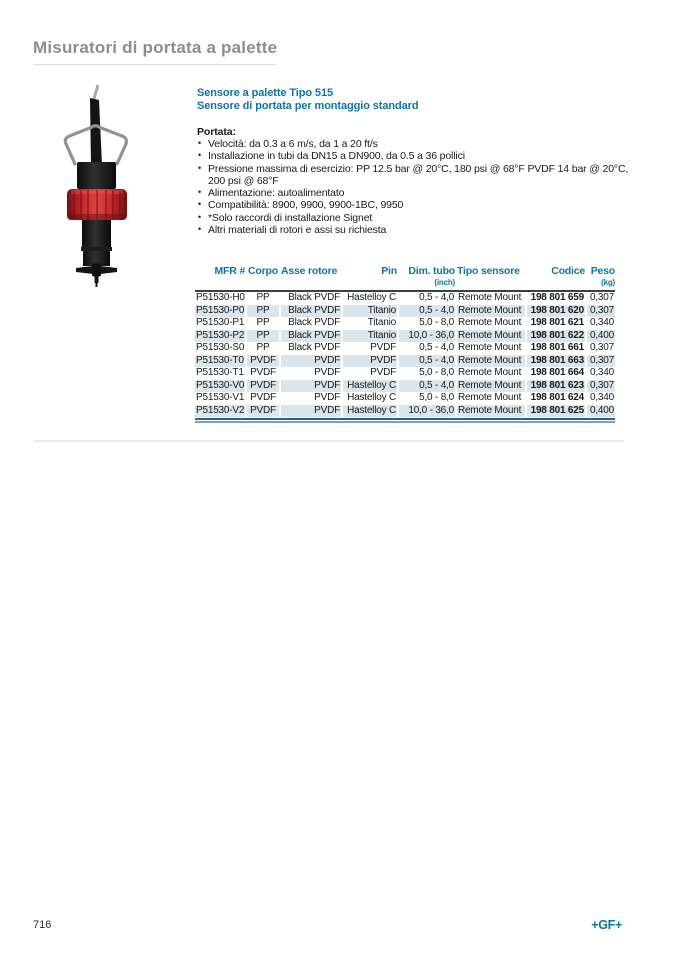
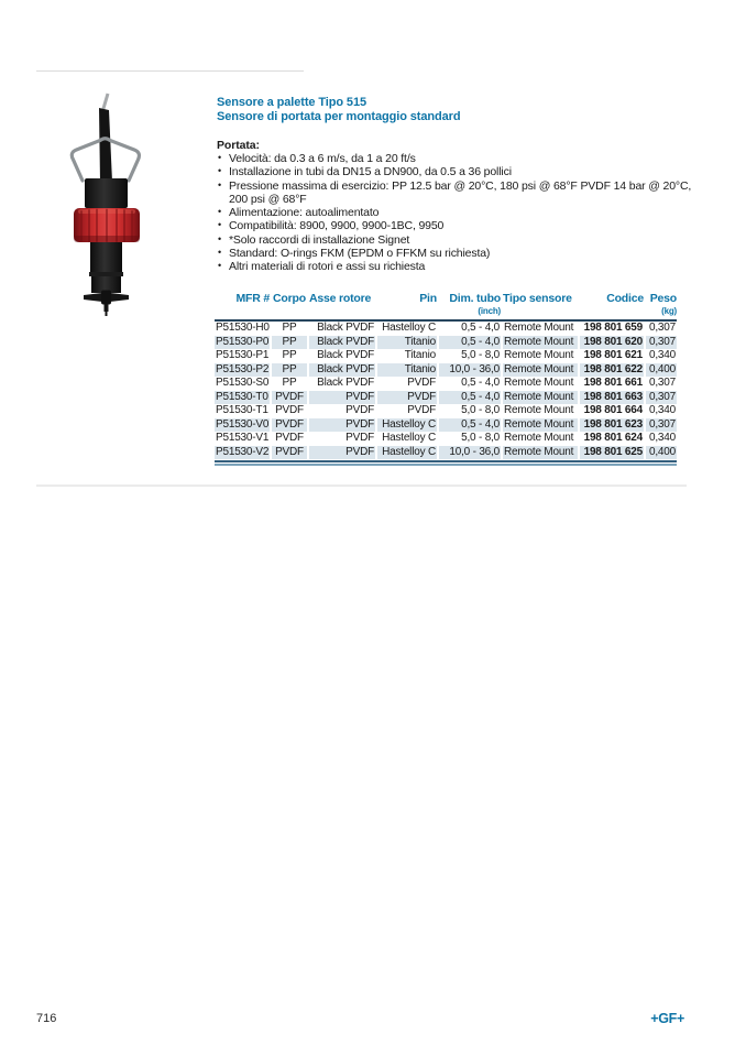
- Misuratori di portata a palette
  Sensore a palette Tipo 515
  Sensore di portata per montaggio standard
  Portata:
  Velocità: da 0.3 a 6 m/s, da 1 a 20 ft/s
  Installazione in tubi da DN15 a DN900, da 0.5 a 36 pollici
  Pressione massima di esercizio: PP 12.5 bar @ 20°C, 180 psi @ 68°F PVDF 14 bar @ 20°C, 200 psi @ 68°F
  Alimentazione: autoalimentato
  Compatibilità: 8900, 9900, 9900-1BC, 9950
  *Solo raccordi di installazione Signet
+ Standard: O-rings FKM (EPDM o FFKM su richiesta)
  Altri materiali di rotori e assi su richiesta
  MFR #
  Corpo
  Asse rotore
  Pin
  Dim. tubo
  Tipo sensore
  Codice
  Peso
  (inch)
  (kg)
  P51530-H0
  PP
  Black PVDF
  Hastelloy C
  0,5 - 4,0
  Remote Mount
  198 801 659
  0,307
  P51530-P0
  PP
  Black PVDF
  Titanio
  0,5 - 4,0
  Remote Mount
  198 801 620
  0,307
  P51530-P1
  PP
  Black PVDF
  Titanio
  5,0 - 8,0
  Remote Mount
  198 801 621
  0,340
  P51530-P2
  PP
  Black PVDF
  Titanio
  10,0 - 36,0
  Remote Mount
  198 801 622
  0,400
  P51530-S0
  PP
  Black PVDF
  PVDF
  0,5 - 4,0
  Remote Mount
  198 801 661
  0,307
  P51530-T0
  PVDF
  PVDF
  PVDF
  0,5 - 4,0
  Remote Mount
  198 801 663
  0,307
  P51530-T1
  PVDF
  PVDF
  PVDF
  5,0 - 8,0
  Remote Mount
  198 801 664
  0,340
  P51530-V0
  PVDF
  PVDF
  Hastelloy C
  0,5 - 4,0
  Remote Mount
  198 801 623
  0,307
  P51530-V1
  PVDF
  PVDF
  Hastelloy C
  5,0 - 8,0
  Remote Mount
  198 801 624
  0,340
  P51530-V2
  PVDF
  PVDF
  Hastelloy C
  10,0 - 36,0
  Remote Mount
  198 801 625
  0,400
  716
  +GF+
